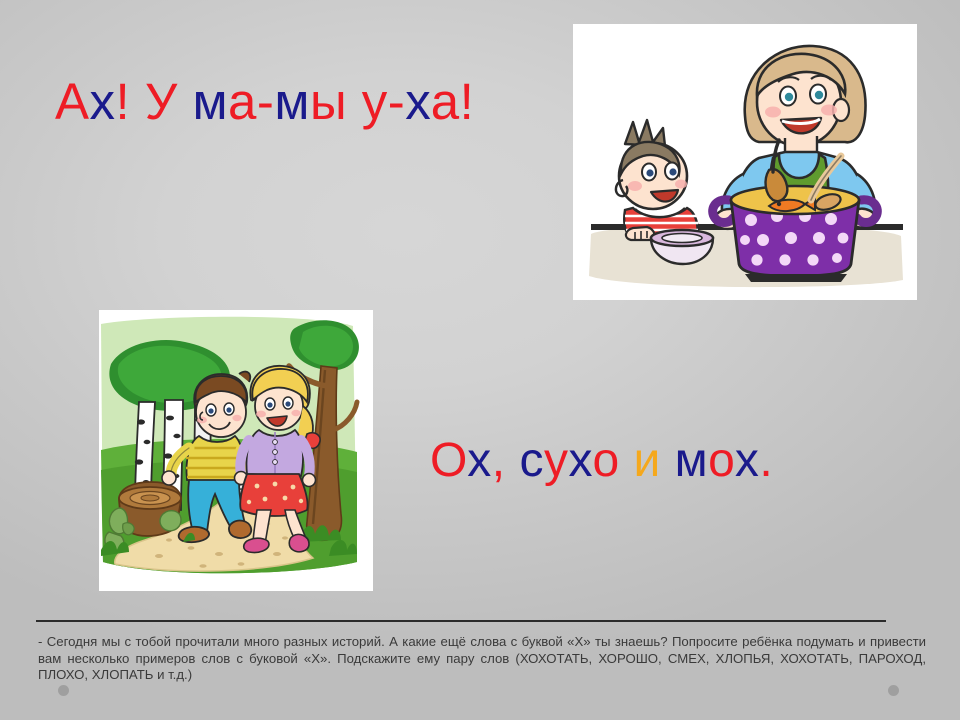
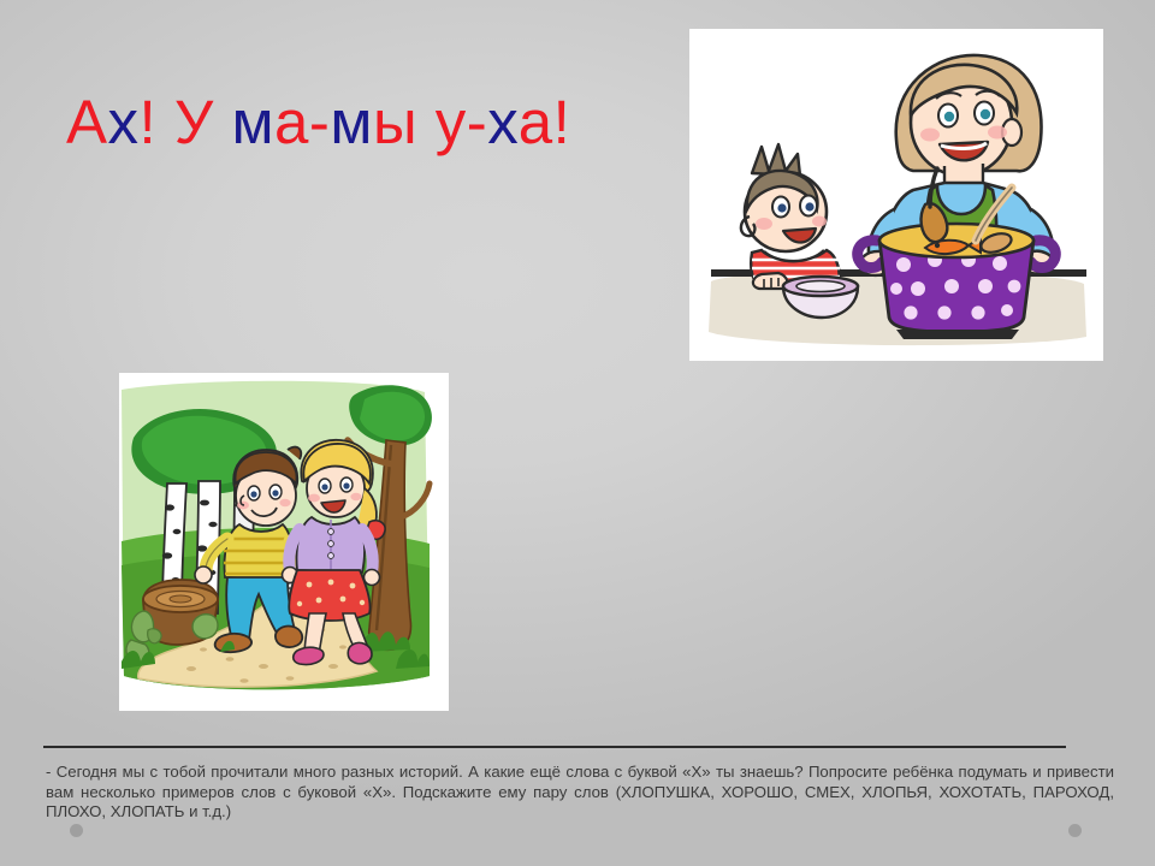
  Ах! У ма-мы у-ха!
- Ох, сухо и мох.
- - Сегодня мы с тобой прочитали много разных историй. А какие ещё слова с буквой «Х» ты знаешь? Попросите ребёнка подумать и привести вам несколько примеров слов с буковой «Х». Подскажите ему пару слов (ХОХОТАТЬ, ХОРОШО, СМЕХ, ХЛОПЬЯ, ХОХОТАТЬ, ПАРОХОД, ПЛОХО, ХЛОПАТЬ и т.д.)
+ - Сегодня мы с тобой прочитали много разных историй. А какие ещё слова с буквой «Х» ты знаешь? Попросите ребёнка подумать и привести вам несколько примеров слов с буковой «Х». Подскажите ему пару слов (ХЛОПУШКА, ХОРОШО, СМЕХ, ХЛОПЬЯ, ХОХОТАТЬ, ПАРОХОД, ПЛОХО, ХЛОПАТЬ и т.д.)
